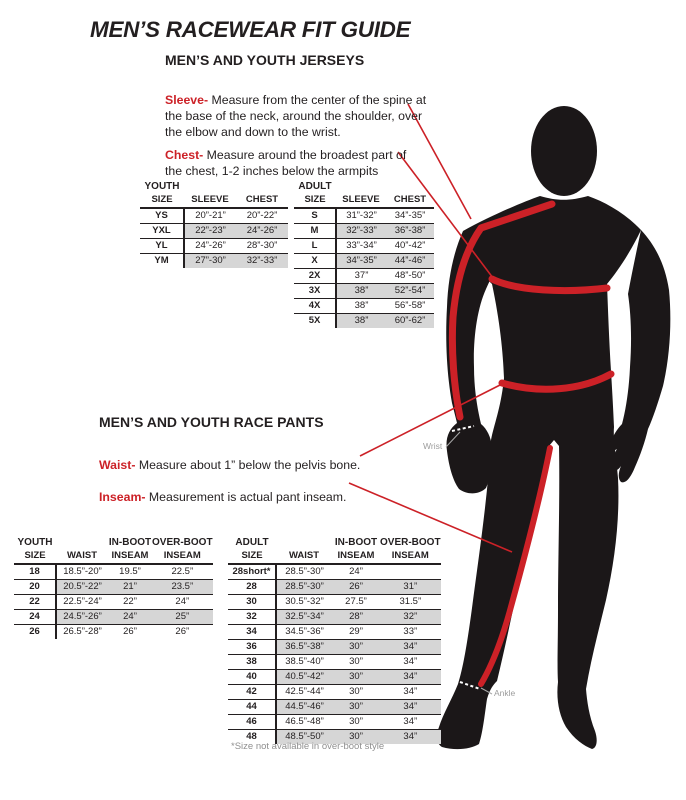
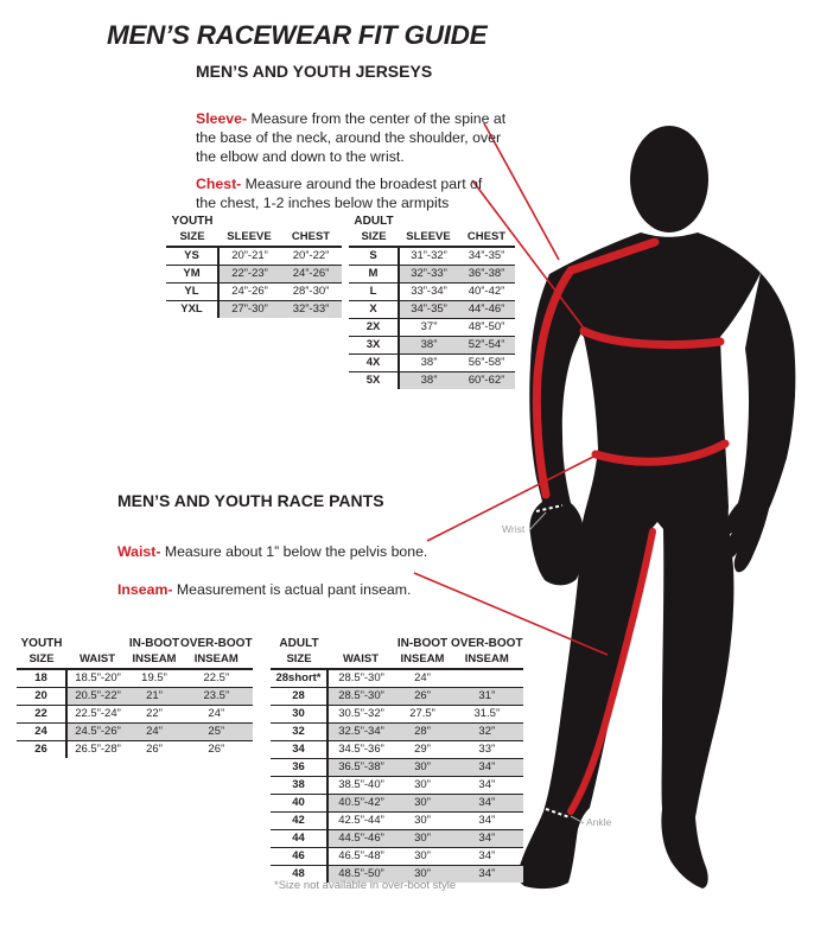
  MEN’S RACEWEAR FIT GUIDE
  MEN’S AND YOUTH JERSEYS
  Sleeve- Measure from the center of the spine at the base of the neck, around the shoulder, over the elbow and down to the wrist.
  Chest- Measure around the broadest part of the chest, 1-2 inches below the armpits
  YOUTH
  SIZE	SLEEVE	CHEST
  YS	20”-21”	20”-22”
- YXL	22”-23”	24”-26”
+ YM	22”-23”	24”-26”
  YL	24”-26”	28”-30”
- YM	27”-30”	32”-33”
+ YXL	27”-30”	32”-33”
  ADULT
  SIZE	SLEEVE	CHEST
  S	31”-32”	34”-35”
  M	32”-33”	36”-38”
  L	33”-34”	40”-42”
  X	34”-35”	44”-46”
  2X	37”	48”-50”
  3X	38”	52”-54”
  4X	38”	56”-58”
  5X	38”	60”-62”
  MEN’S AND YOUTH RACE PANTS
  Waist- Measure about 1” below the pelvis bone.
  Inseam- Measurement is actual pant inseam.
  YOUTH		IN-BOOT	OVER-BOOT
  SIZE	WAIST	INSEAM	INSEAM
  18	18.5”-20”	19.5”	22.5”
  20	20.5”-22”	21”	23.5”
  22	22.5”-24”	22”	24”
  24	24.5”-26”	24”	25”
  26	26.5”-28”	26”	26”
  ADULT		IN-BOOT	OVER-BOOT
  SIZE	WAIST	INSEAM	INSEAM
  28short*	28.5”-30”	24”
  28	28.5”-30”	26”	31”
  30	30.5”-32”	27.5”	31.5”
  32	32.5”-34”	28”	32”
  34	34.5”-36”	29”	33”
  36	36.5”-38”	30”	34”
  38	38.5”-40”	30”	34”
  40	40.5”-42”	30”	34”
  42	42.5”-44”	30”	34”
  44	44.5”-46”	30”	34”
  46	46.5”-48”	30”	34”
  48	48.5”-50”	30”	34”
  *Size not available in over-boot style
  Wrist
  Ankle
